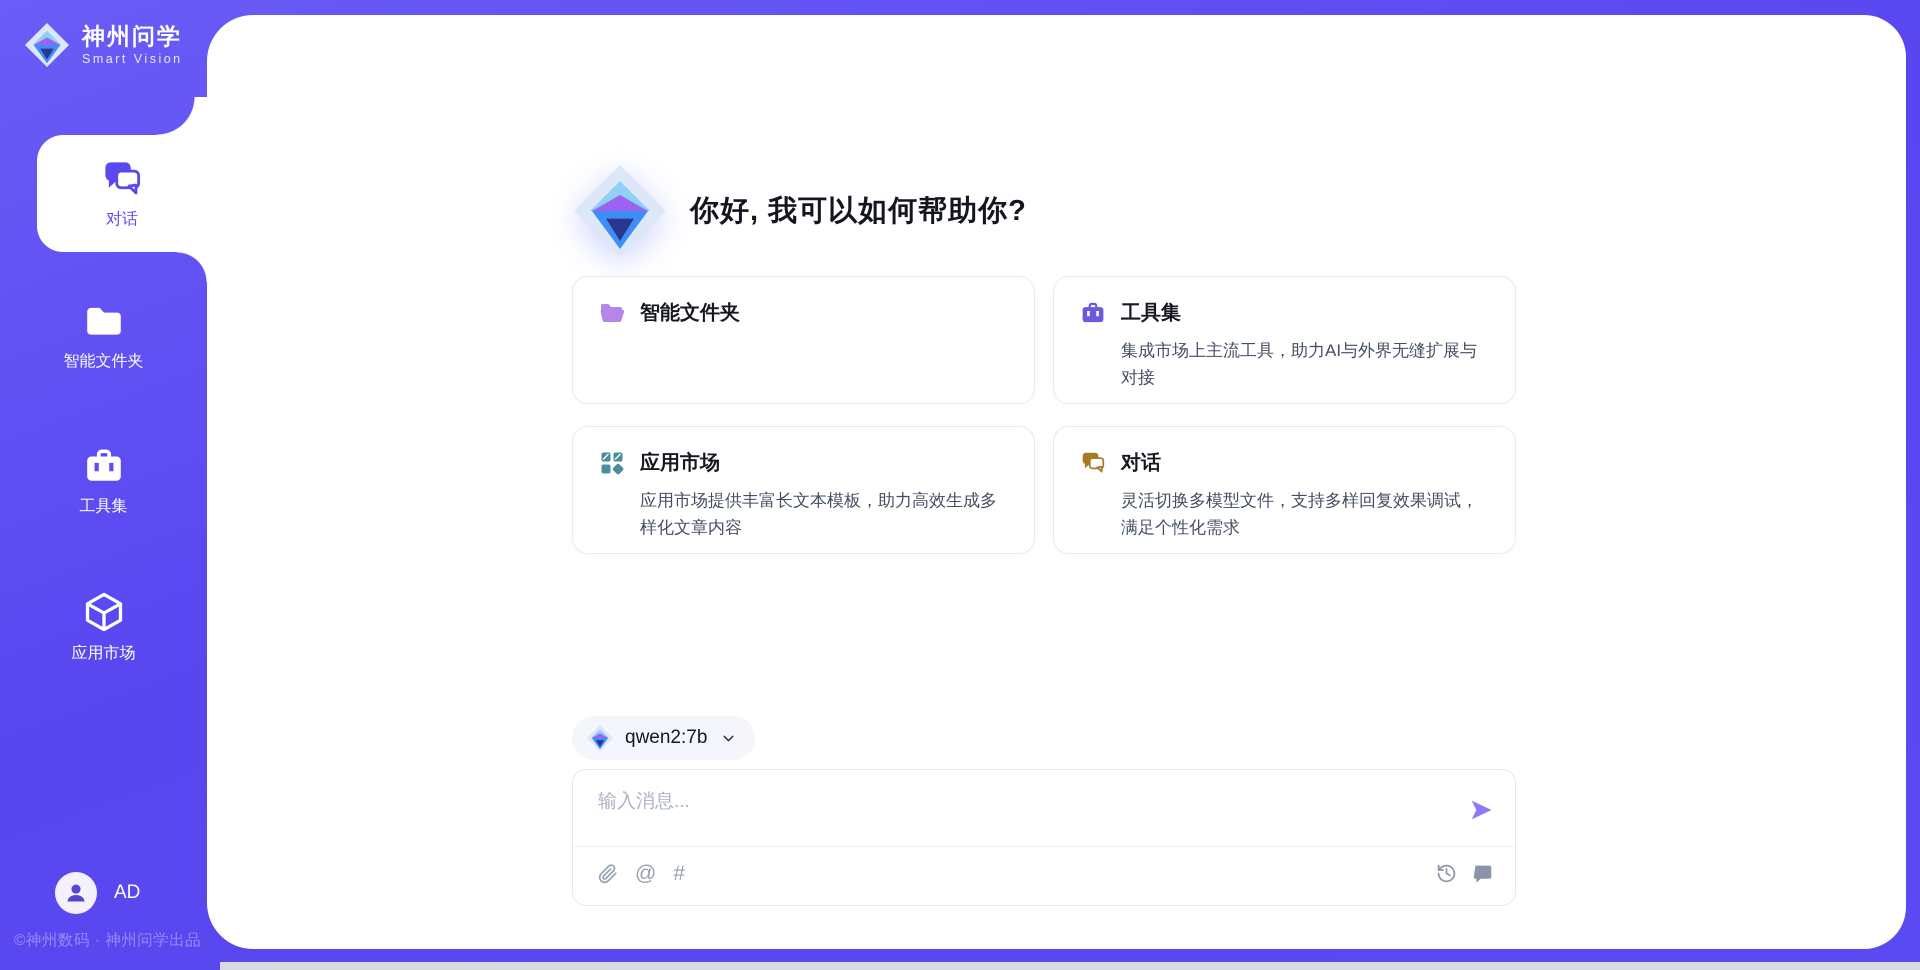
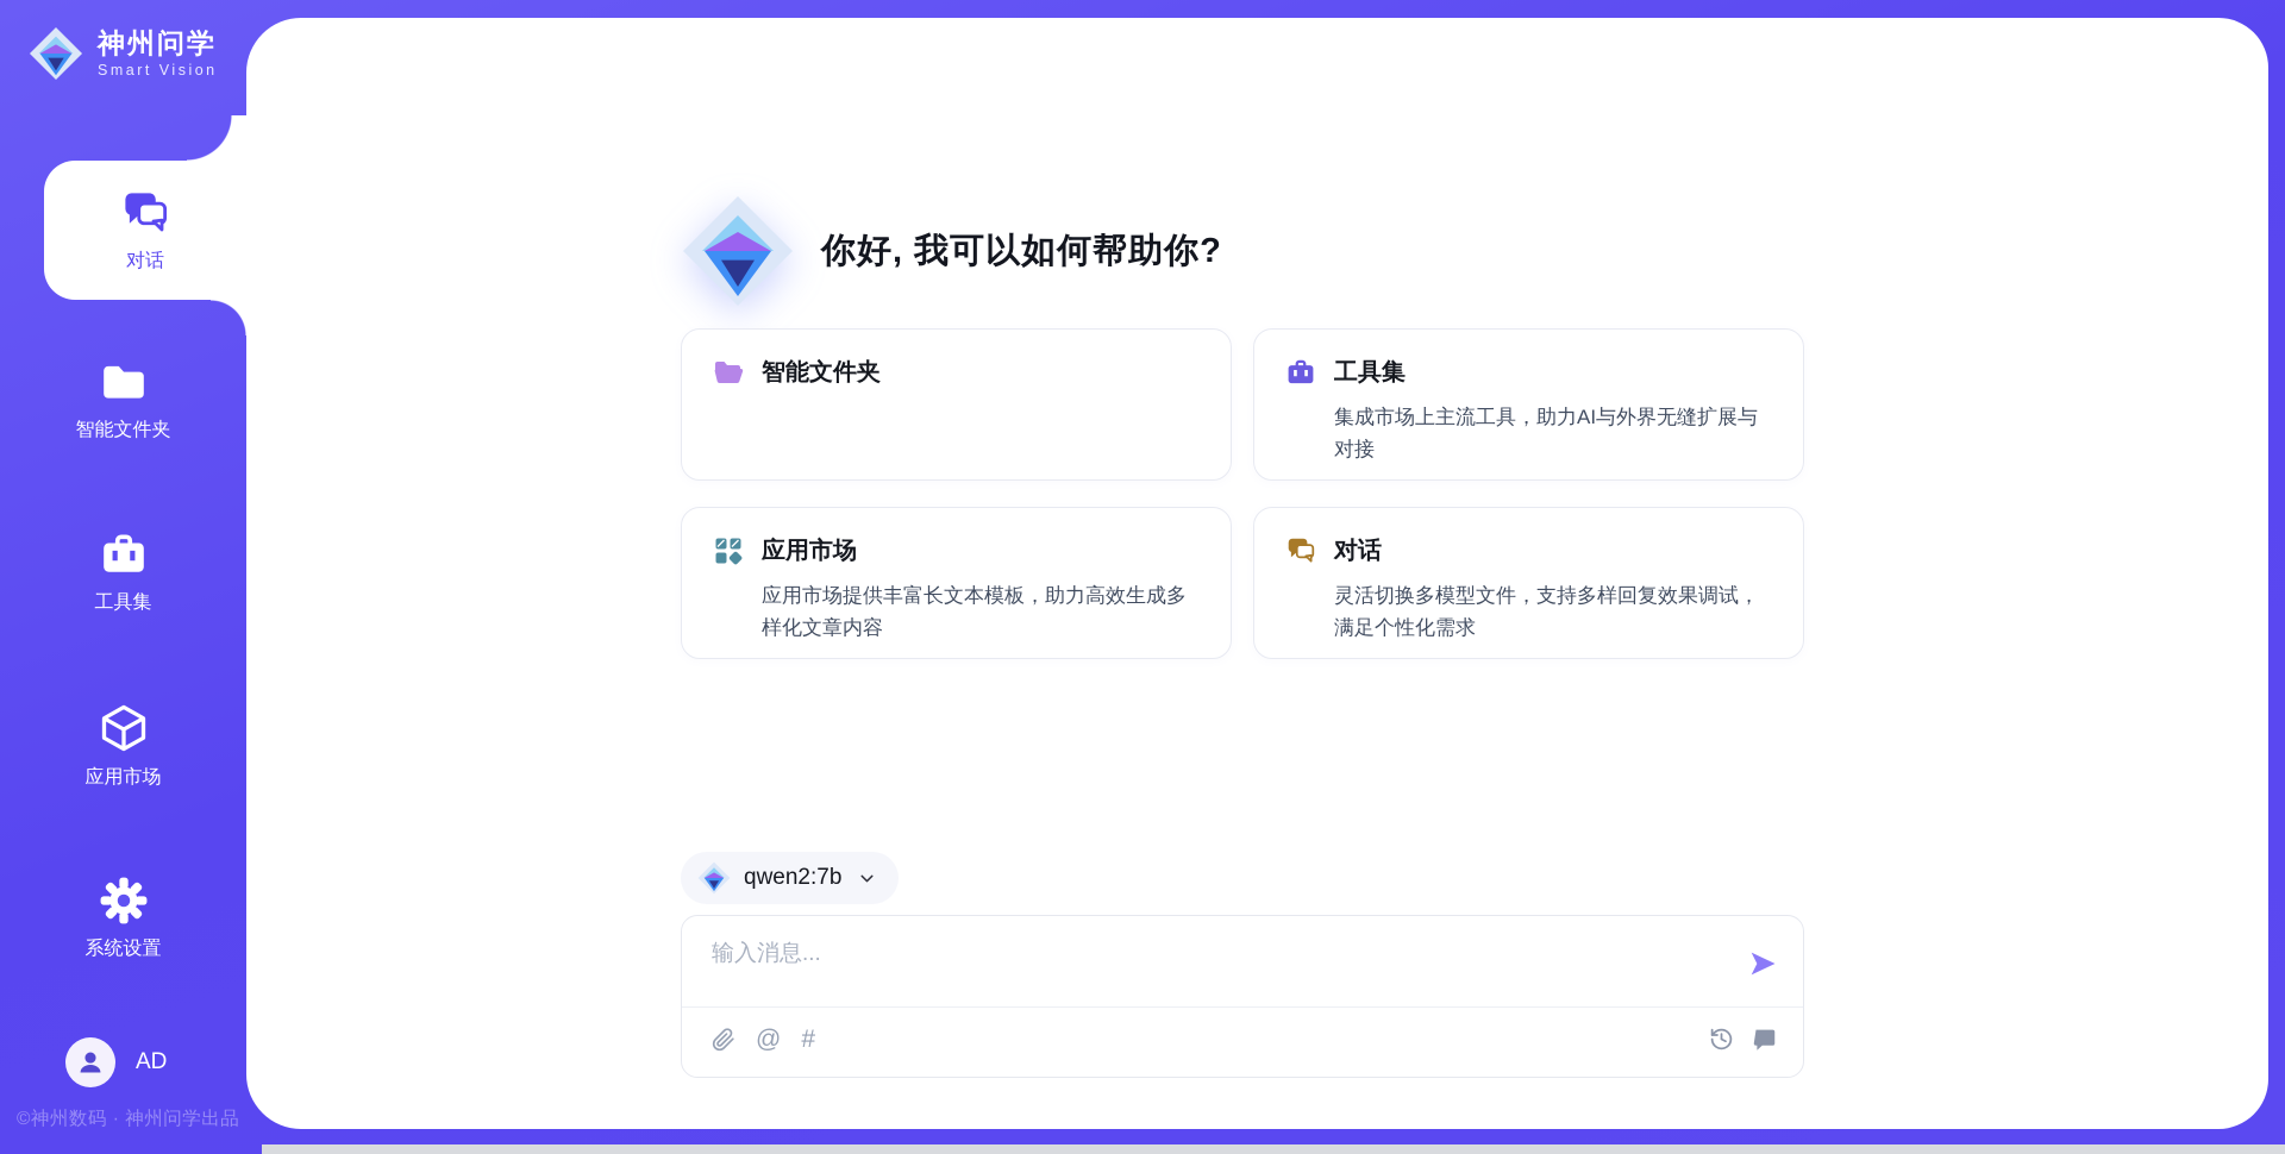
  神州问学
  Smart Vision
  对话
  智能文件夹
  工具集
  应用市场
+ 系统设置
  AD
  ©神州数码 · 神州问学出品
  你好, 我可以如何帮助你?
  智能文件夹
  工具集
  集成市场上主流工具，助力AI与外界无缝扩展与对接
  应用市场
  应用市场提供丰富长文本模板，助力高效生成多样化文章内容
  对话
  灵活切换多模型文件，支持多样回复效果调试，满足个性化需求
  qwen2:7b
  输入消息...
  @
  #
